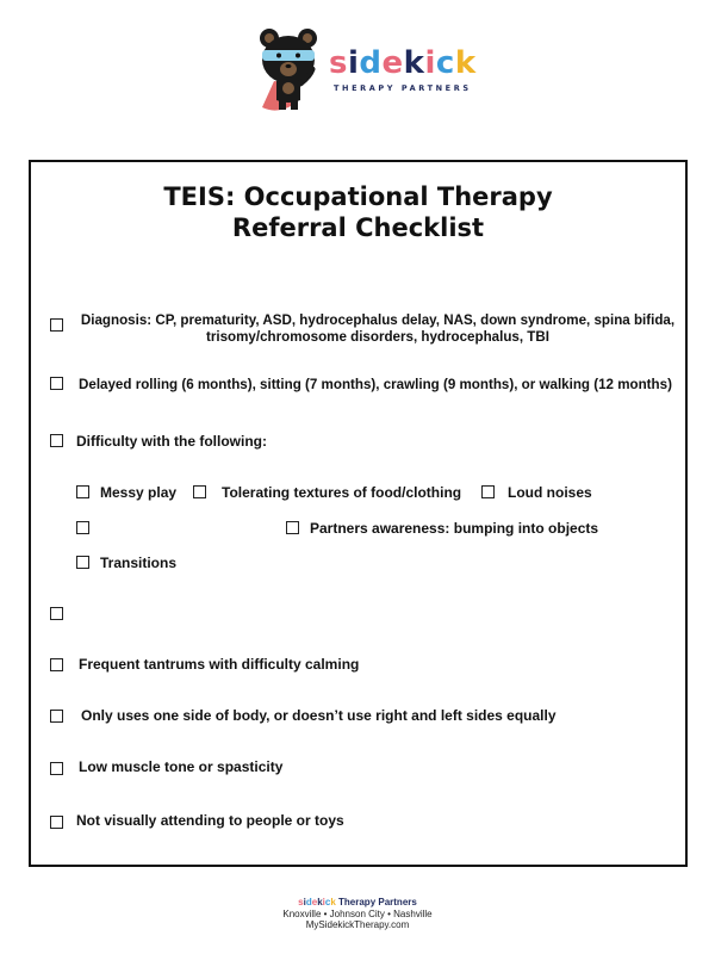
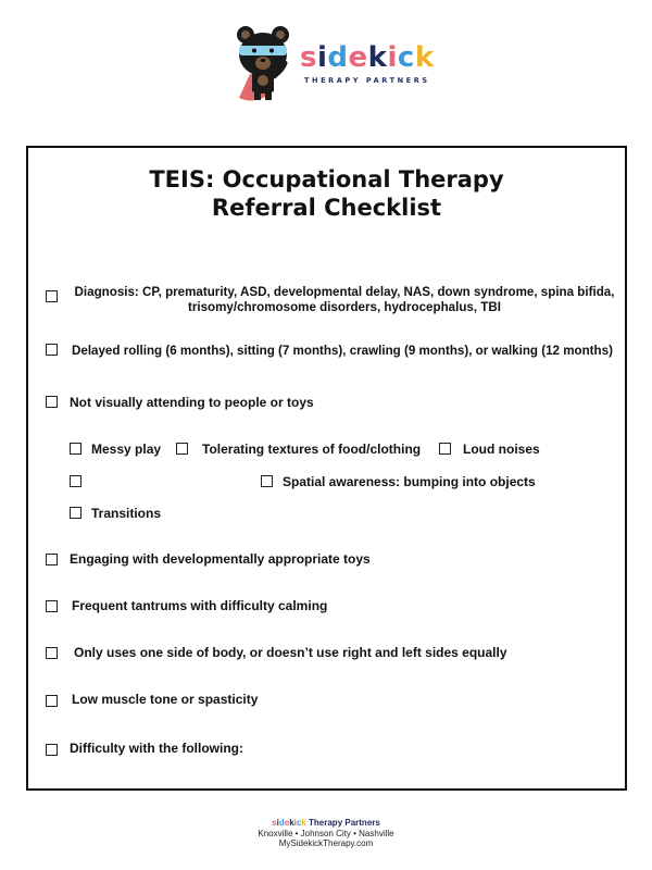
  sidekick
  THERAPY PARTNERS
  TEIS: Occupational Therapy
  Referral Checklist
- Diagnosis: CP, prematurity, ASD, hydrocephalus delay, NAS, down syndrome, spina bifida,
+ Diagnosis: CP, prematurity, ASD, developmental delay, NAS, down syndrome, spina bifida,
  trisomy/chromosome disorders, hydrocephalus, TBI
  Delayed rolling (6 months), sitting (7 months), crawling (9 months), or walking (12 months)
- Difficulty with the following:
+ Not visually attending to people or toys
  Messy play
  Tolerating textures of food/clothing
  Loud noises
- Partners awareness: bumping into objects
+ Spatial awareness: bumping into objects
  Transitions
+ Engaging with developmentally appropriate toys
  Frequent tantrums with difficulty calming
  Only uses one side of body, or doesn’t use right and left sides equally
  Low muscle tone or spasticity
- Not visually attending to people or toys
+ Difficulty with the following:
  sidekick Therapy Partners
  Knoxville • Johnson City • Nashville
  MySidekickTherapy.com
